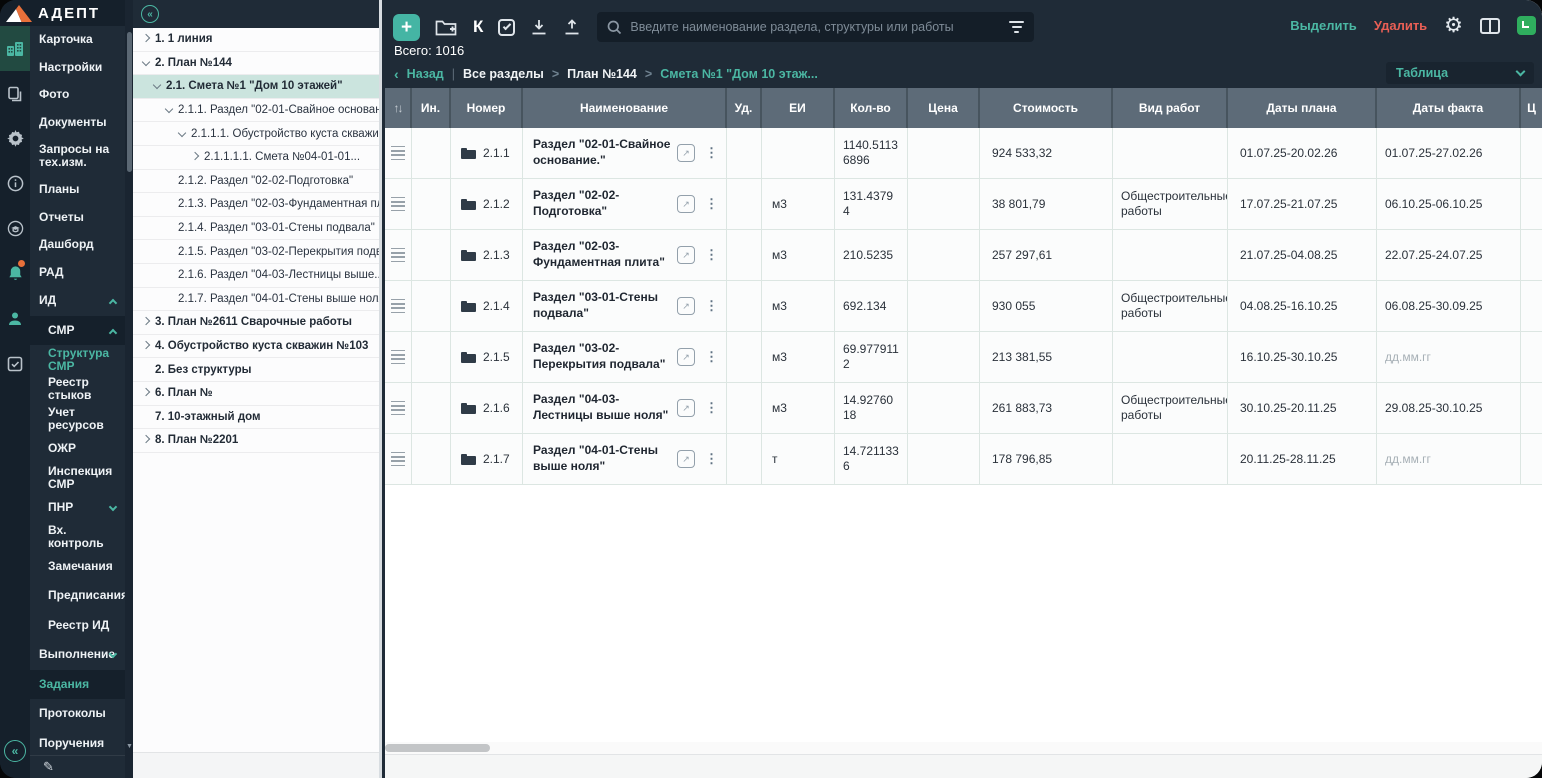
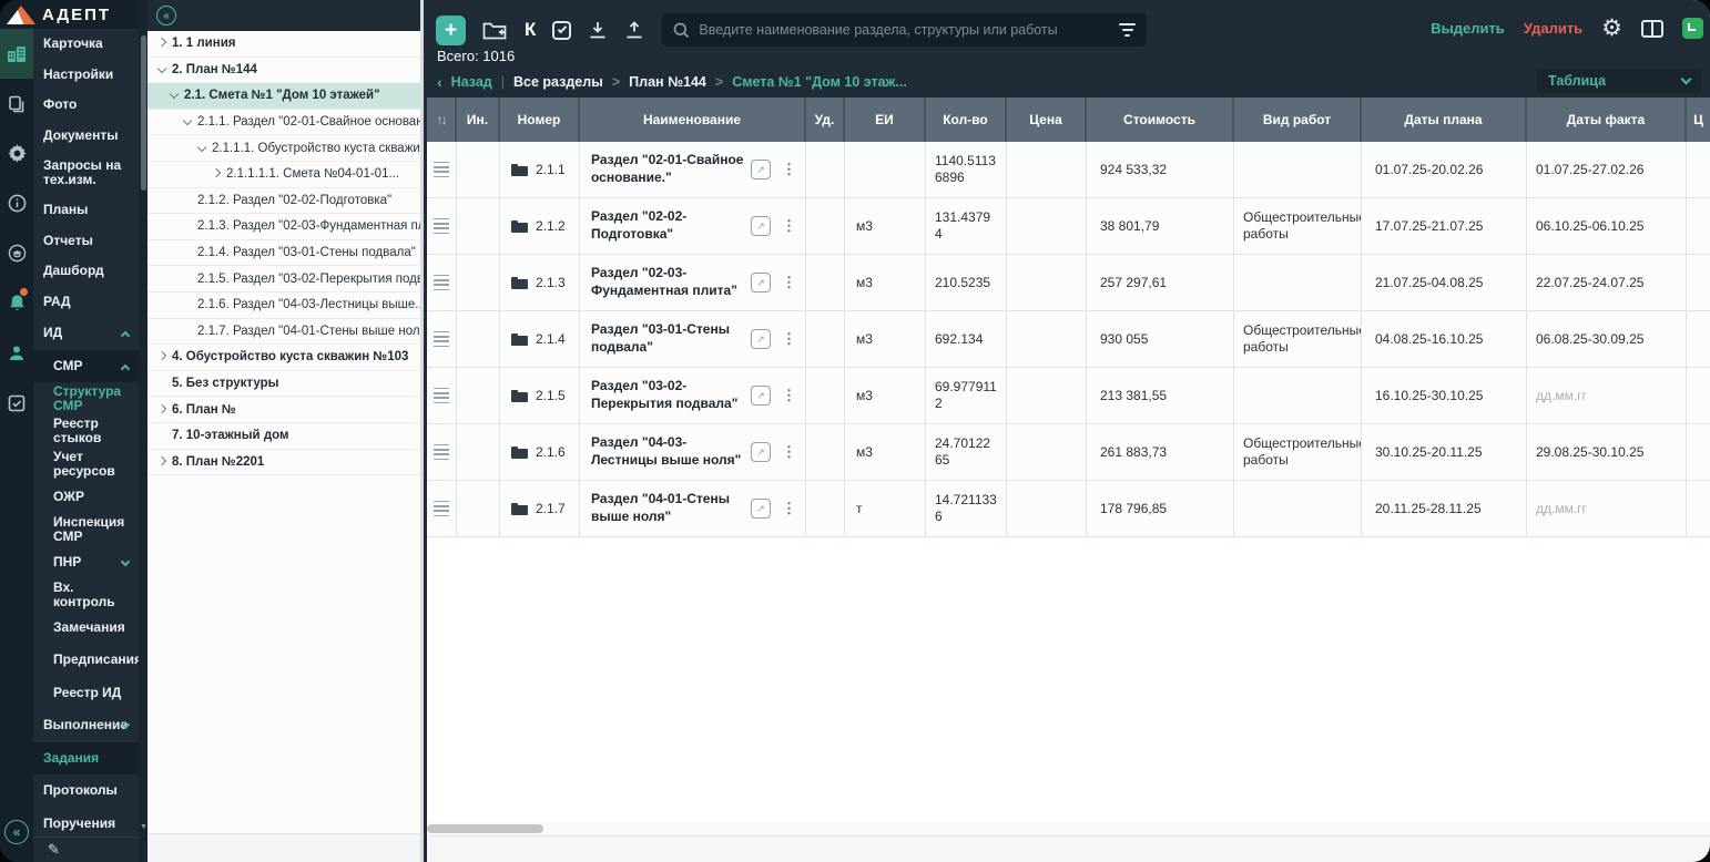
  «
  АДЕПТ
  Карточка
  Настройки
  Фото
  Документы
  Запросы на тех.изм.
  Планы
  Отчеты
  Дашборд
  РАД
  ИД
  СМР
  Структура СМР
  Реестр стыков
  Учет ресурсов
  ОЖР
  Инспекция СМР
  ПНР
  Вх. контроль
  Замечания
  Предписани
  Реестр ИД
  Выполнение
  Задания
  Протоколы
  Поручения
  ✎
  «
  1. 1 линия
  2. План №144
  2.1. Смета №1 "Дом 10 этажей"
  2.1.1. Раздел "02-01-Свайное основан
  2.1.1.1. Обустройство куста скважи
  2.1.1.1.1. Смета №04-01-01...
  2.1.2. Раздел "02-02-Подготовка"
  2.1.3. Раздел "02-03-Фундаментная п
  2.1.4. Раздел "03-01-Стены подвала"
  2.1.5. Раздел "03-02-Перекрытия подв
  2.1.6. Раздел "04-03-Лестницы выше.
  2.1.7. Раздел "04-01-Стены выше нол
- 3. План №2611 Сварочные работы
  4. Обустройство куста скважин №103
- 2. Без структуры
+ 5. Без структуры
  6. План №
  7. 10-этажный дом
  8. План №2201
  +
  К
  Введите наименование раздела, структуры или работы
  Выделить
  Удалить
  ⚙
  Всего: 1016
  ‹
  Назад
  |
  Все разделы
  >
  План №144
  >
  Смета №1 "Дом 10 этаж...
  Таблица
  ↑↓
  Ин.
  Номер
  Наименование
  Уд.
  ЕИ
  Кол-во
  Цена
  Стоимость
  Вид работ
  Даты плана
  Даты факта
  Ц
  2.1.1
  Раздел "02-01-Свайное основание."
  ↗
  ⋮
  1140.51136896
  924 533,32
  01.07.25-20.02.26
  01.07.25-27.02.26
  2.1.2
  Раздел "02-02-Подготовка"
  ↗
  ⋮
  м3
  131.43794
  38 801,79
  Общестроительны работы
  17.07.25-21.07.25
  06.10.25-06.10.25
  2.1.3
  Раздел "02-03-Фундаментная плита"
  ↗
  ⋮
  м3
  210.5235
  257 297,61
  21.07.25-04.08.25
  22.07.25-24.07.25
  2.1.4
  Раздел "03-01-Стены подвала"
  ↗
  ⋮
  м3
  692.134
  930 055
  Общестроительны работы
  04.08.25-16.10.25
  06.08.25-30.09.25
  2.1.5
  Раздел "03-02-Перекрытия подвала"
  ↗
  ⋮
  м3
  69.9779112
  213 381,55
  16.10.25-30.10.25
  дд.мм.гг
  2.1.6
  Раздел "04-03-Лестницы выше ноля"
  ↗
  ⋮
  м3
- 14.9276018
+ 24.7012265
  261 883,73
  Общестроительны работы
  30.10.25-20.11.25
  29.08.25-30.10.25
  2.1.7
  Раздел "04-01-Стены выше ноля"
  ↗
  ⋮
  т
  14.7211336
  178 796,85
  20.11.25-28.11.25
  дд.мм.гг
